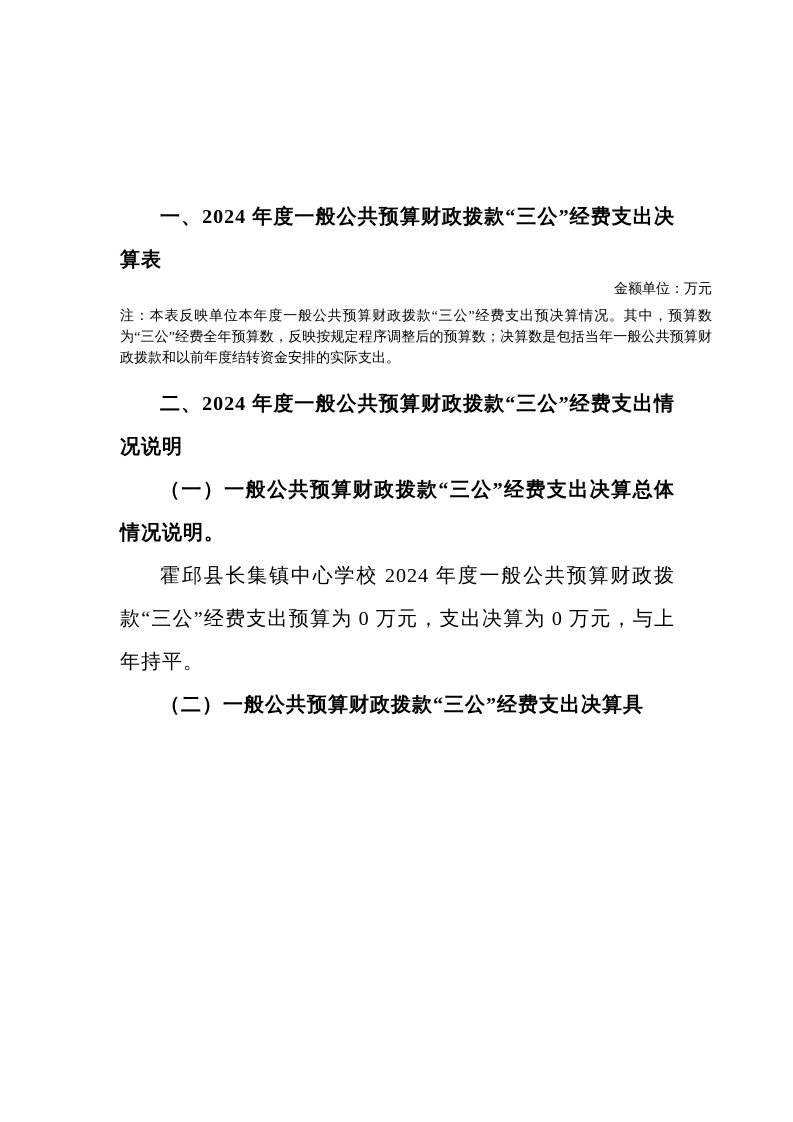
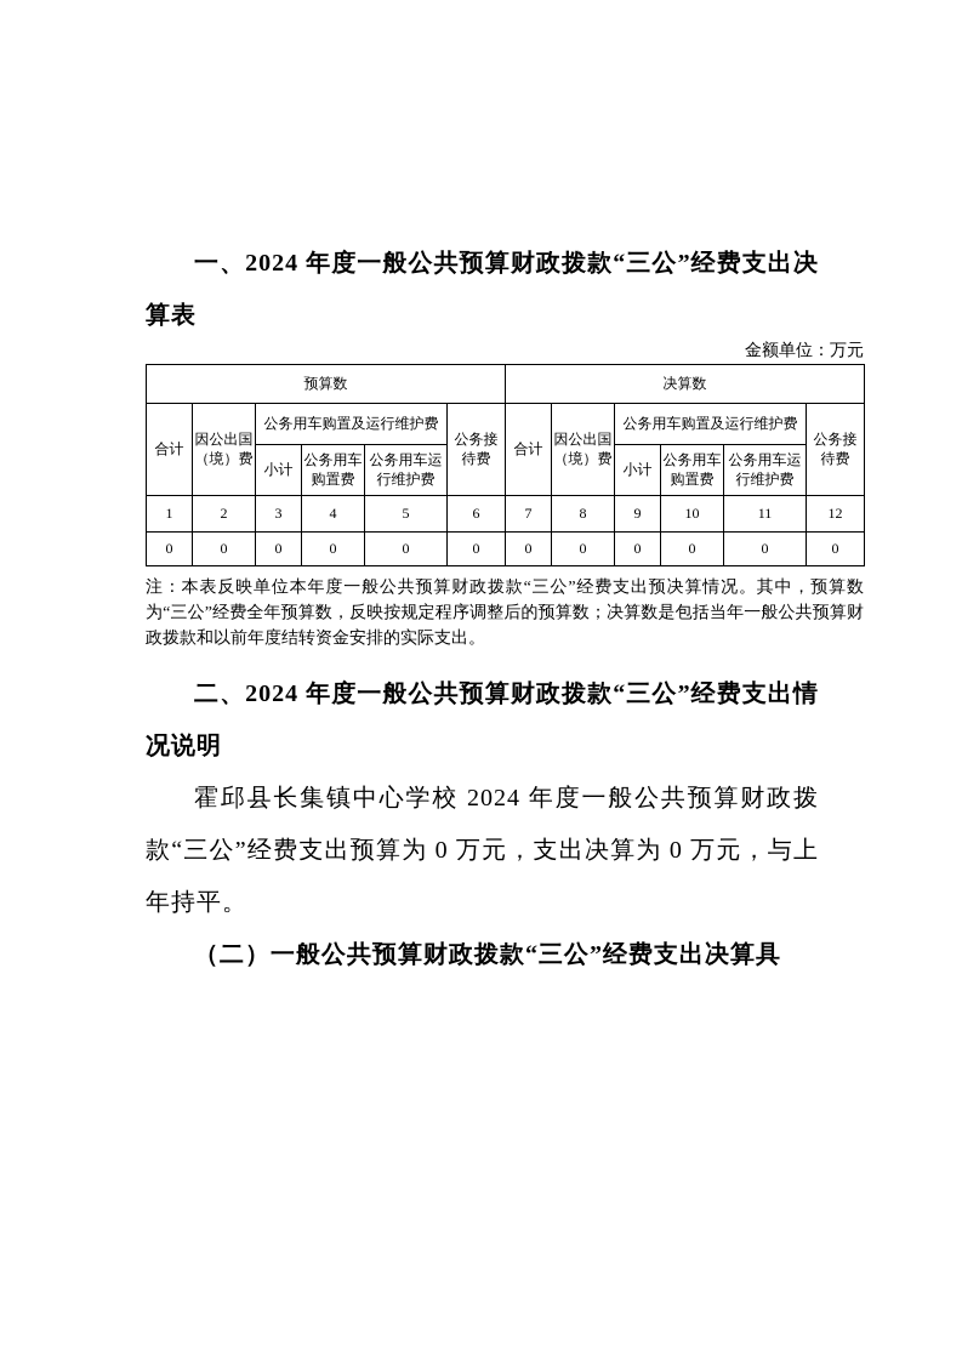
  一、2024 年度一般公共预算财政拨款“三公”经费支出决算表
  金额单位：万元
+ 预算数	决算数
+ 合计	因公出国（境）费	公务用车购置及运行维护费	公务接待费	合计	因公出国（境）费	公务用车购置及运行维护费	公务接待费
+ 小计	公务用车购置费	公务用车运行维护费	小计	公务用车购置费	公务用车运行维护费
+ 1	2	3	4	5	6	7	8	9	10	11	12
+ 0	0	0	0	0	0	0	0	0	0	0	0
  注：本表反映单位本年度一般公共预算财政拨款“三公”经费支出预决算情况。其中，预算数为“三公”经费全年预算数，反映按规定程序调整后的预算数；决算数是包括当年一般公共预算财政拨款和以前年度结转资金安排的实际支出。
  二、2024 年度一般公共预算财政拨款“三公”经费支出情况说明
- （一）一般公共预算财政拨款“三公”经费支出决算总体情况说明。
  霍邱县长集镇中心学校 2024 年度一般公共预算财政拨款“三公”经费支出预算为 0 万元，支出决算为 0 万元，与上年持平。
  （二）一般公共预算财政拨款“三公”经费支出决算具
